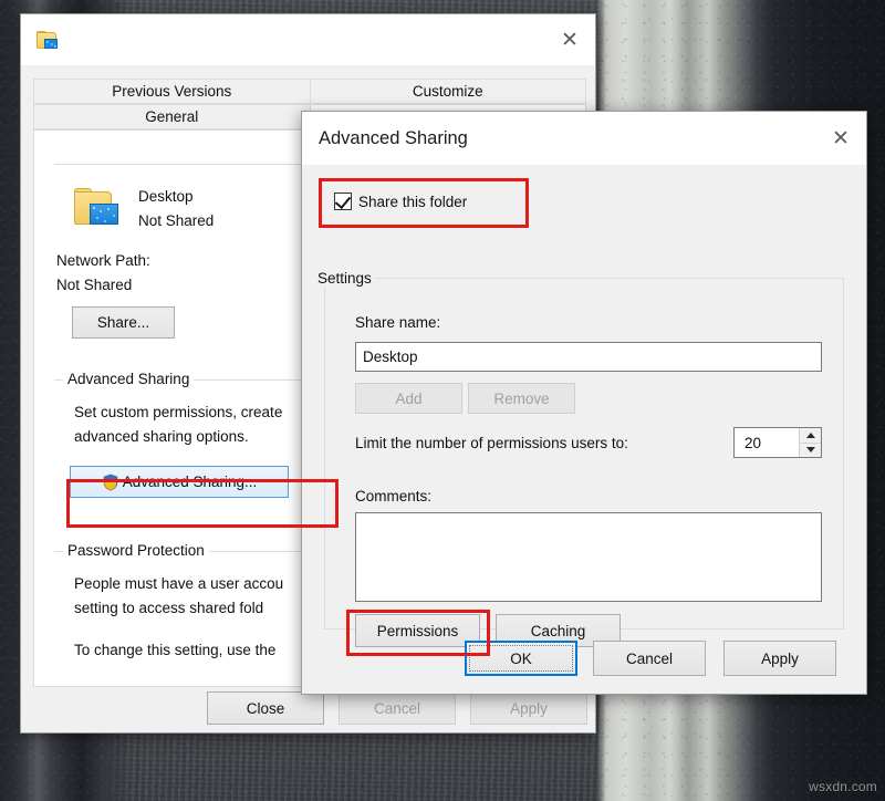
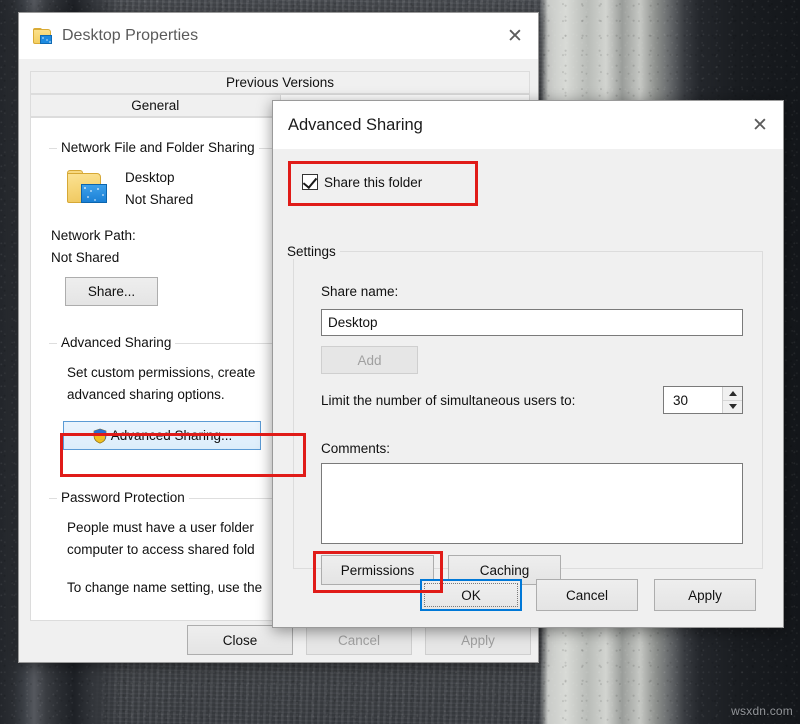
  wsxdn.com
+ Desktop Properties
  ✕
  Previous Versions
- Customize
  General
+ Network File and Folder Sharing
  Desktop
  Not Shared
  Network Path:
  Not Shared
  Share...
  Advanced Sharing
  Set custom permissions, create
  advanced sharing options.
  Advanced Sharing...
  Password Protection
- People must have a user accou
+ People must have a user folder
- setting to access shared fold
+ computer to access shared fold
- To change this setting, use the
+ To change name setting, use the
  Close
  Cancel
  Apply
  Advanced Sharing
  ✕
  Share this folder
  Settings
  Share name:
  Desktop
  Add
- Remove
- Limit the number of permissions users to:
+ Limit the number of simultaneous users to:
- 20
+ 30
  Comments:
  Permissions
  Caching
  OK
  Cancel
  Apply
